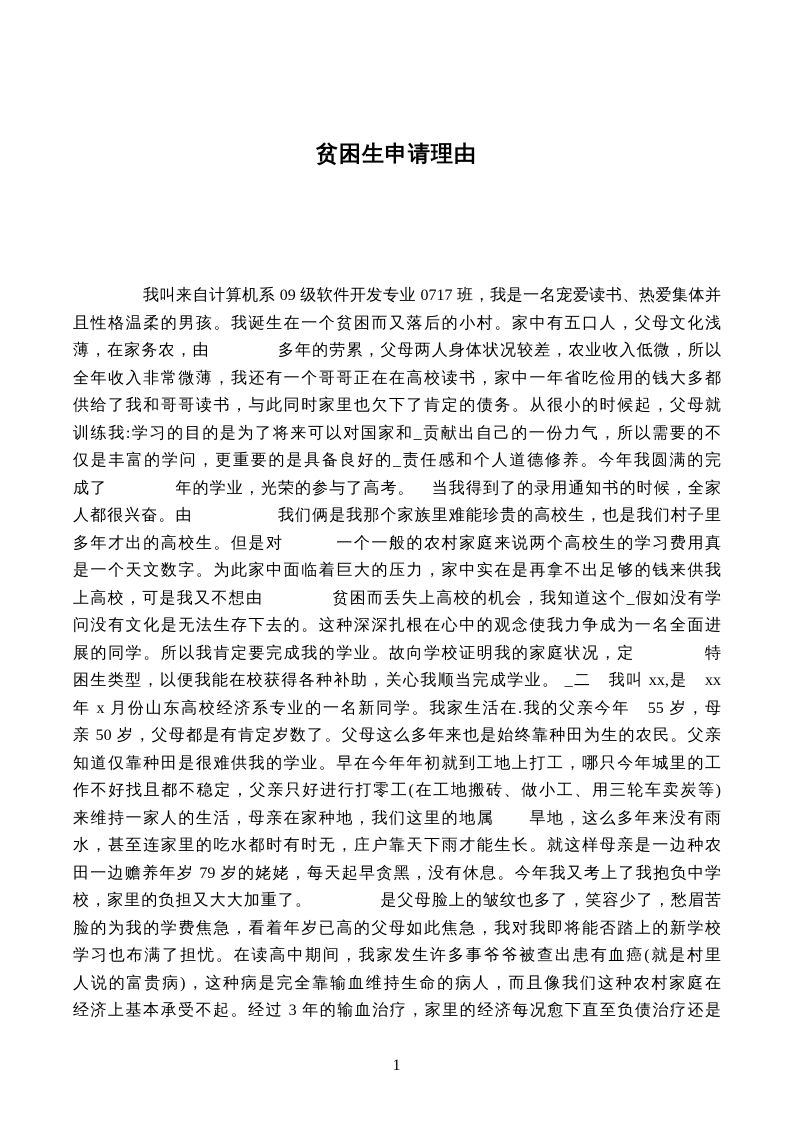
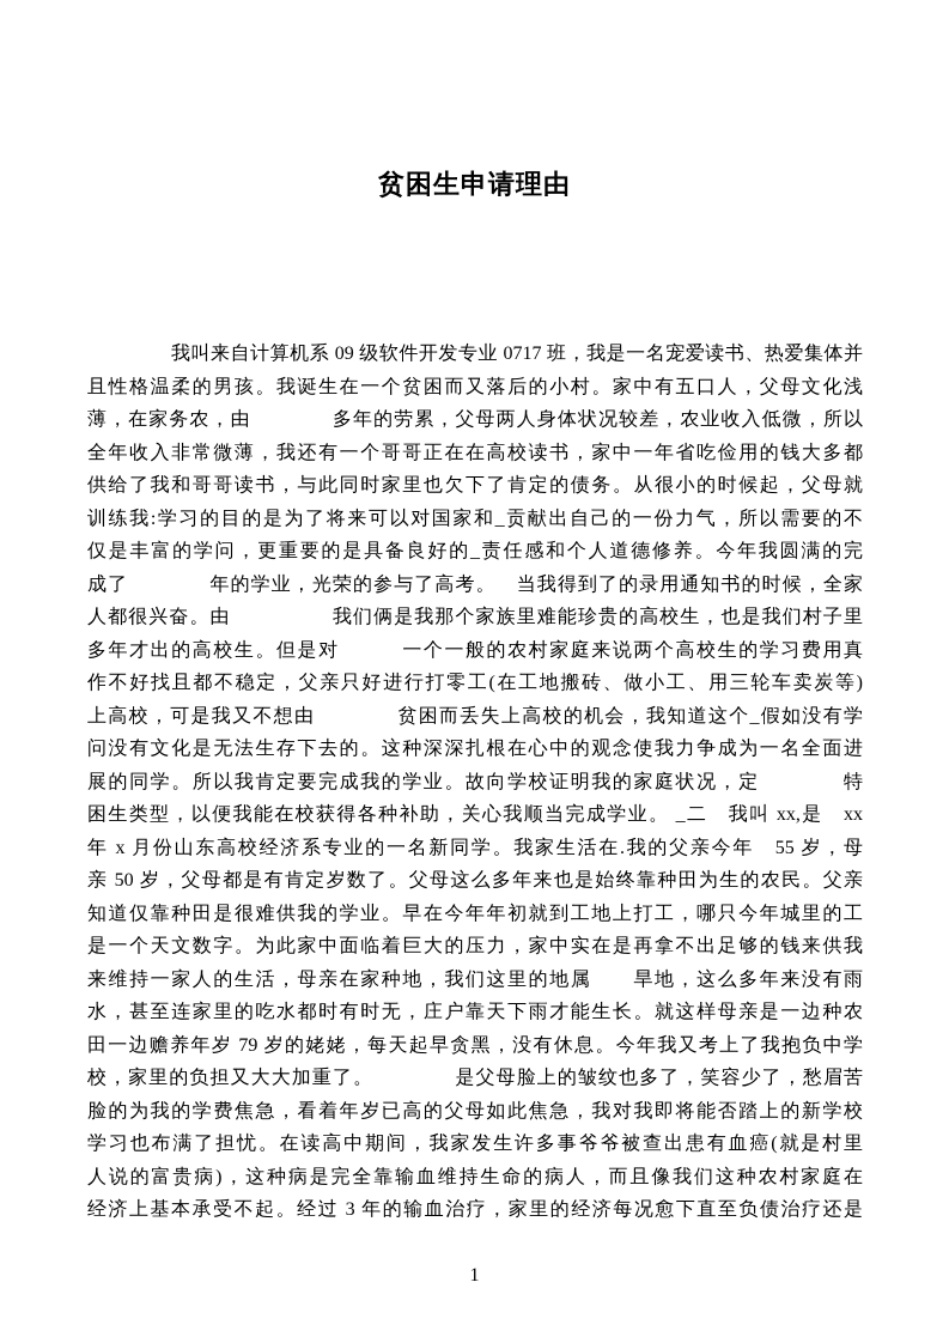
  贫困生申请理由
  我叫来自计算机系 09 级软件开发专业 0717 班，我是一名宠爱读书、热爱集体并
  且性格温柔的男孩。我诞生在一个贫困而又落后的小村。家中有五口人，父母文化浅
  薄，在家务农，由 多年的劳累，父母两人身体状况较差，农业收入低微，所以
  全年收入非常微薄，我还有一个哥哥正在在高校读书，家中一年省吃俭用的钱大多都
  供给了我和哥哥读书，与此同时家里也欠下了肯定的债务。从很小的时候起，父母就
  训练我:学习的目的是为了将来可以对国家和_贡献出自己的一份力气，所以需要的不
  仅是丰富的学问，更重要的是具备良好的_责任感和个人道德修养。今年我圆满的完
  成了 年的学业，光荣的参与了高考。 当我得到了的录用通知书的时候，全家
  人都很兴奋。由 我们俩是我那个家族里难能珍贵的高校生，也是我们村子里
  多年才出的高校生。但是对 一个一般的农村家庭来说两个高校生的学习费用真
- 是一个天文数字。为此家中面临着巨大的压力，家中实在是再拿不出足够的钱来供我
+ 作不好找且都不稳定，父亲只好进行打零工(在工地搬砖、做小工、用三轮车卖炭等)
  上高校，可是我又不想由 贫困而丢失上高校的机会，我知道这个_假如没有学
  问没有文化是无法生存下去的。这种深深扎根在心中的观念使我力争成为一名全面进
  展的同学。所以我肯定要完成我的学业。故向学校证明我的家庭状况，定 特
  困生类型，以便我能在校获得各种补助，关心我顺当完成学业。 _二 我叫 xx,是 xx
  年 x 月份山东高校经济系专业的一名新同学。我家生活在.我的父亲今年 55 岁，母
  亲 50 岁，父母都是有肯定岁数了。父母这么多年来也是始终靠种田为生的农民。父亲
  知道仅靠种田是很难供我的学业。早在今年年初就到工地上打工，哪只今年城里的工
- 作不好找且都不稳定，父亲只好进行打零工(在工地搬砖、做小工、用三轮车卖炭等)
+ 是一个天文数字。为此家中面临着巨大的压力，家中实在是再拿不出足够的钱来供我
  来维持一家人的生活，母亲在家种地，我们这里的地属 旱地，这么多年来没有雨
  水，甚至连家里的吃水都时有时无，庄户靠天下雨才能生长。就这样母亲是一边种农
  田一边赡养年岁 79 岁的姥姥，每天起早贪黑，没有休息。今年我又考上了我抱负中学
  校，家里的负担又大大加重了。 是父母脸上的皱纹也多了，笑容少了，愁眉苦
  脸的为我的学费焦急，看着年岁已高的父母如此焦急，我对我即将能否踏上的新学校
  学习也布满了担忧。在读高中期间，我家发生许多事爷爷被查出患有血癌(就是村里
  人说的富贵病)，这种病是完全靠输血维持生命的病人，而且像我们这种农村家庭在
  经济上基本承受不起。经过 3 年的输血治疗，家里的经济每况愈下直至负债治疗还是
  1
